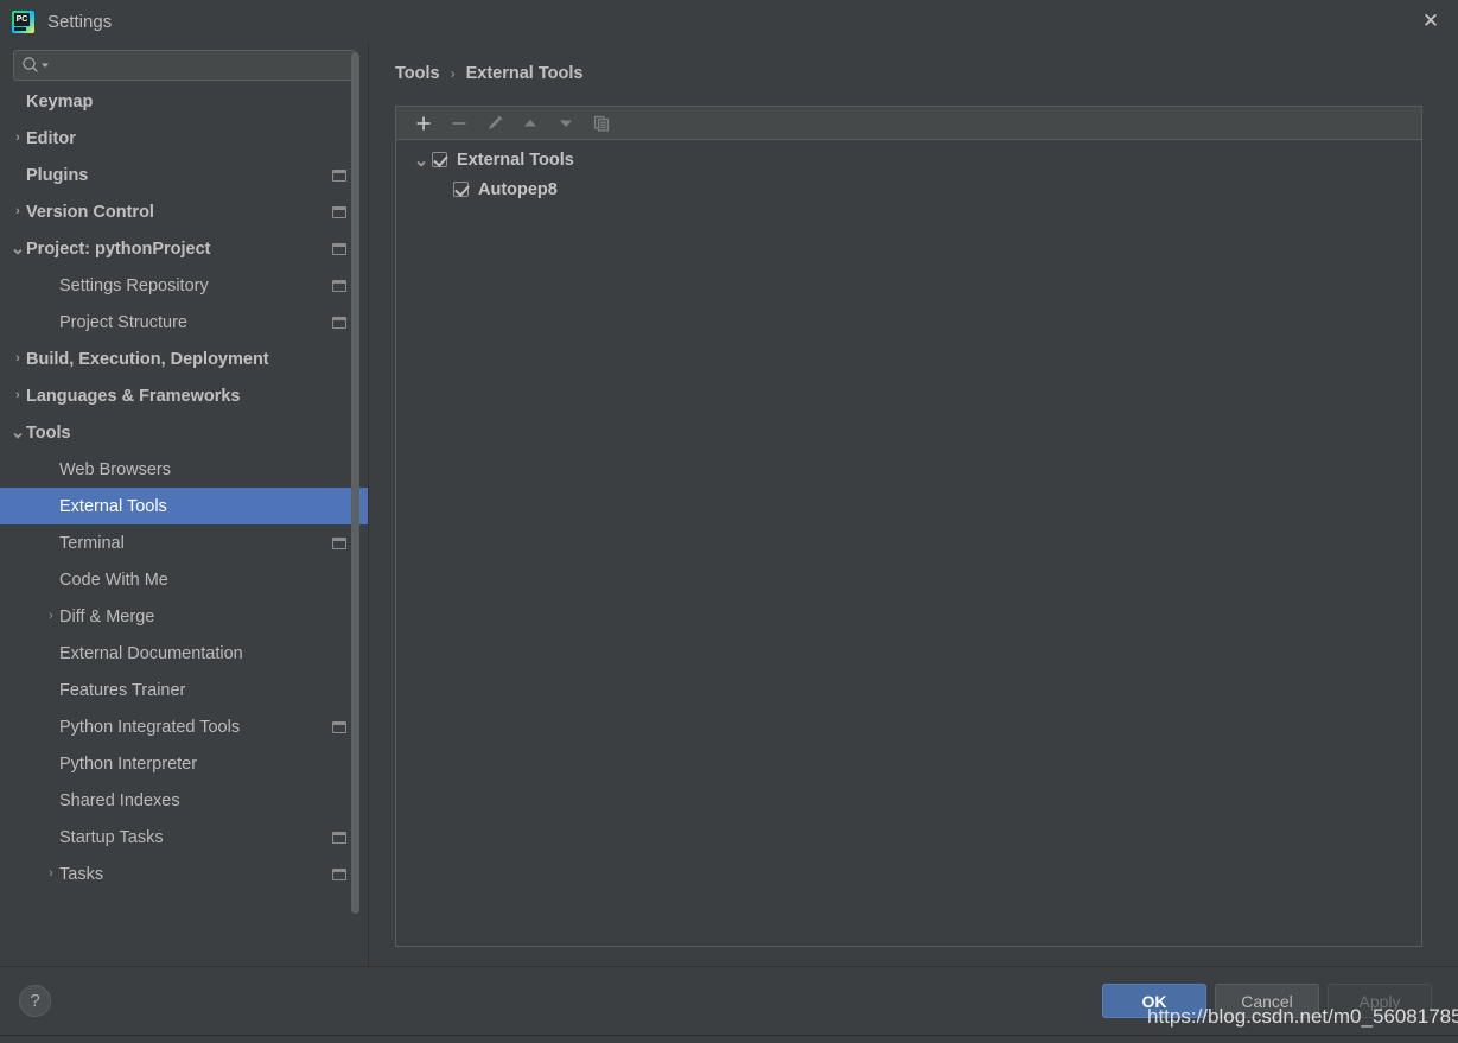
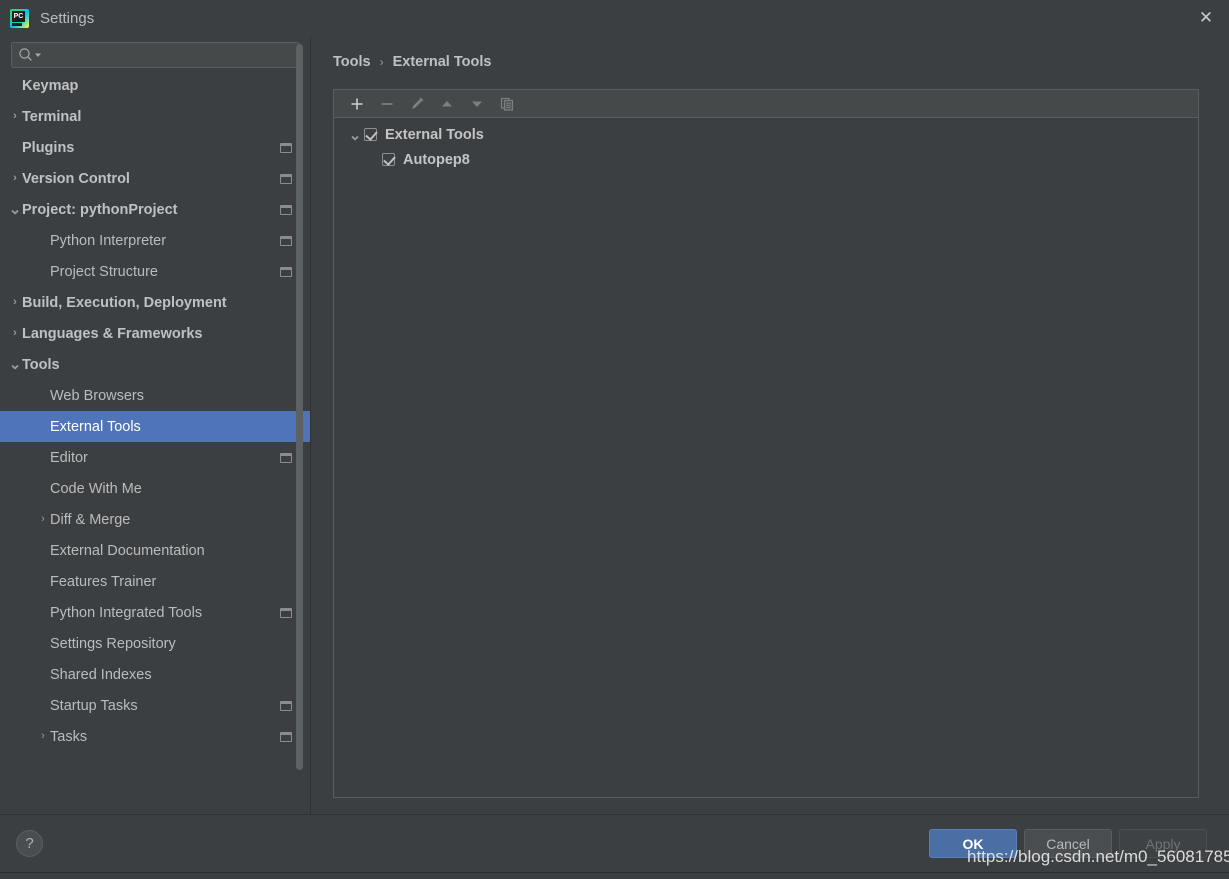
  Settings
  ✕
  Keymap
  ›
- Editor
+ Terminal
  Plugins
  ›
  Version Control
  ⌄
  Project: pythonProject
- Settings Repository
+ Python Interpreter
  Project Structure
  ›
  Build, Execution, Deployment
  ›
  Languages & Frameworks
  ⌄
  Tools
  Web Browsers
  External Tools
- Terminal
+ Editor
  Code With Me
  ›
  Diff & Merge
  External Documentation
  Features Trainer
  Python Integrated Tools
- Python Interpreter
+ Settings Repository
  Shared Indexes
  Startup Tasks
  ›
  Tasks
  Tools
  ›
  External Tools
  ⌄
  External Tools
  Autopep8
  ?
  OK
  Cancel
  Apply
  https://blog.csdn.net/m0_56081785
